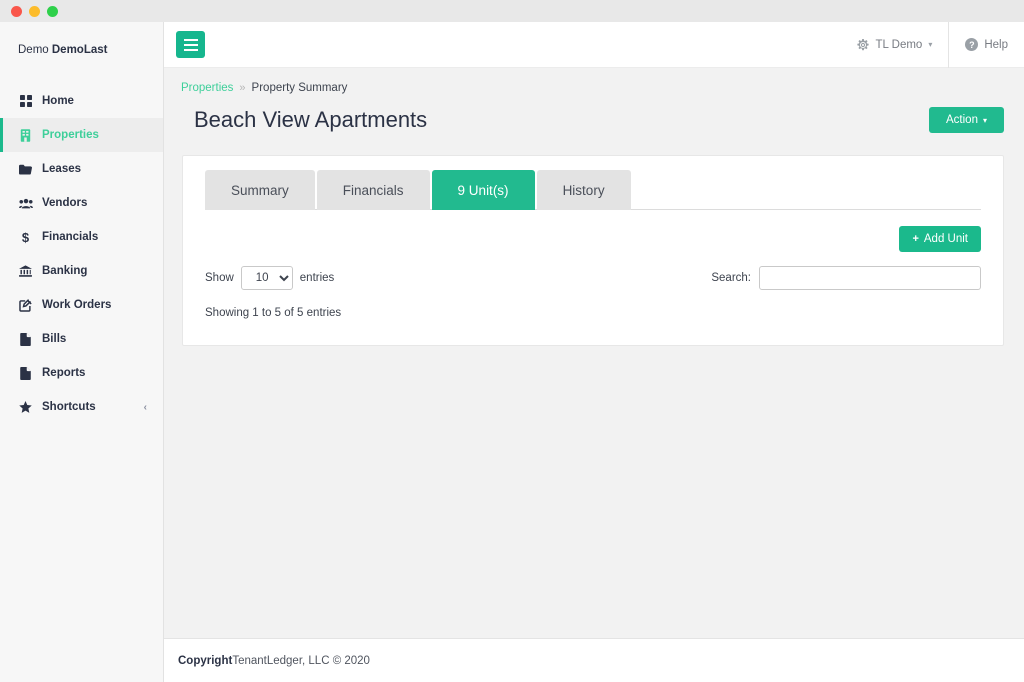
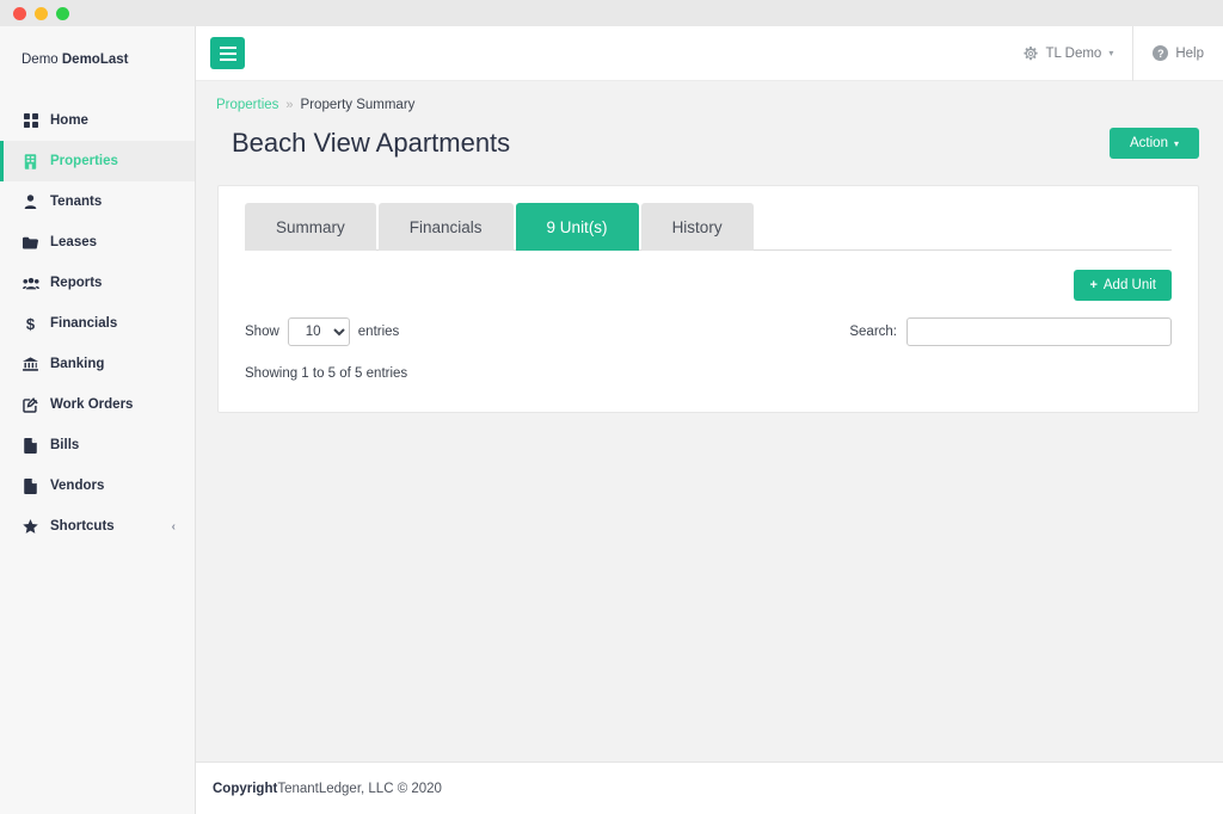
  Demo DemoLast
  Home
  Properties
+ Tenants
  Leases
- Vendors
+ Reports
  $
  Financials
  Banking
  Work Orders
  Bills
- Reports
+ Vendors
  Shortcuts
  ‹
  TL Demo
  ▾
  ?
  Help
  Properties
  »
  Property Summary
  Beach View Apartments
  Action
  ▾
  Summary
  Financials
  9 Unit(s)
  History
  +
  Add Unit
  Show
  10
  entries
  Search:
  Showing 1 to 5 of 5 entries
  Copyright
  TenantLedger, LLC © 2020
